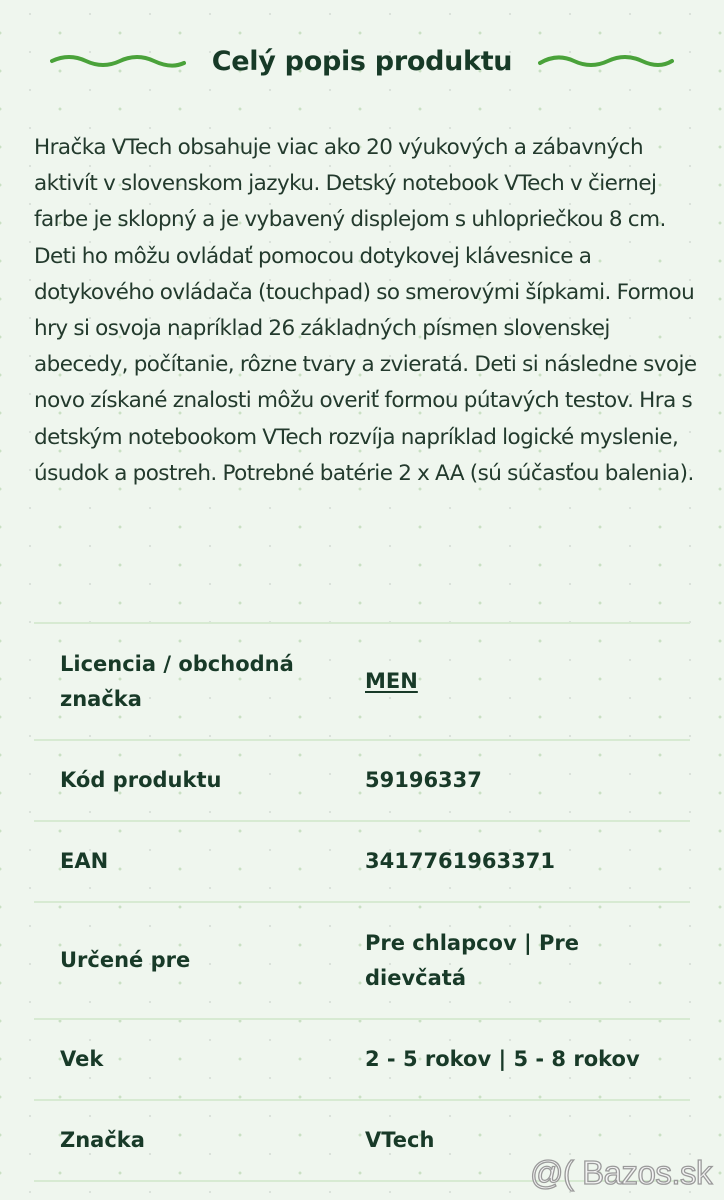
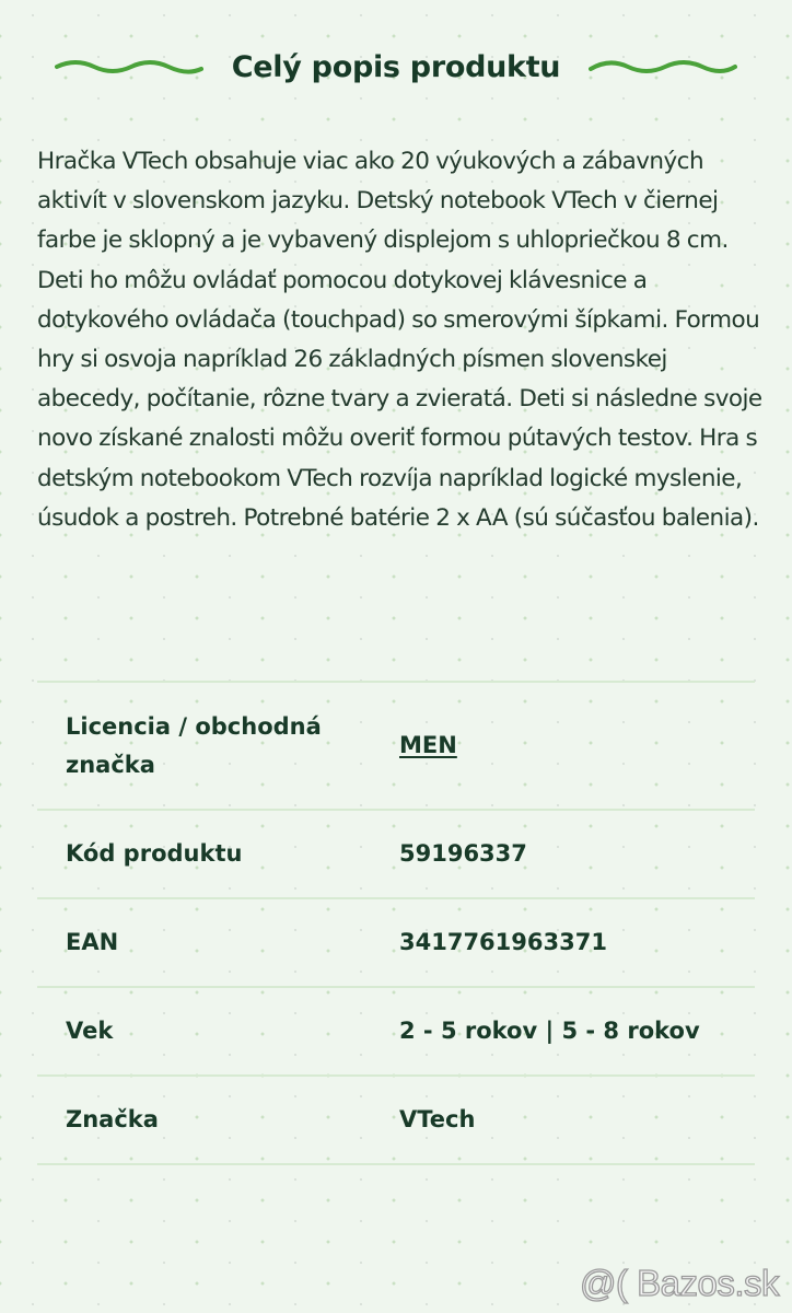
  Celý popis produktu
  Hračka VTech obsahuje viac ako 20 výukových a zábavných aktivít v slovenskom jazyku. Detský notebook VTech v čiernej farbe je sklopný a je vybavený displejom s uhlopriečkou 8 cm. Deti ho môžu ovládať pomocou dotykovej klávesnice a dotykového ovládača (touchpad) so smerovými šípkami. Formou hry si osvoja napríklad 26 základných písmen slovenskej abecedy, počítanie, rôzne tvary a zvieratá. Deti si následne svoje novo získané znalosti môžu overiť formou pútavých testov. Hra s detským notebookom VTech rozvíja napríklad logické myslenie, úsudok a postreh. Potrebné batérie 2 x AA (sú súčasťou balenia).
  Licencia / obchodná značka
  MEN
  Kód produktu
  59196337
  EAN
  3417761963371
- Určené pre
- Pre chlapcov | Pre dievčatá
  Vek
  2 - 5 rokov | 5 - 8 rokov
  Značka
  VTech
  @( Bazos.sk
